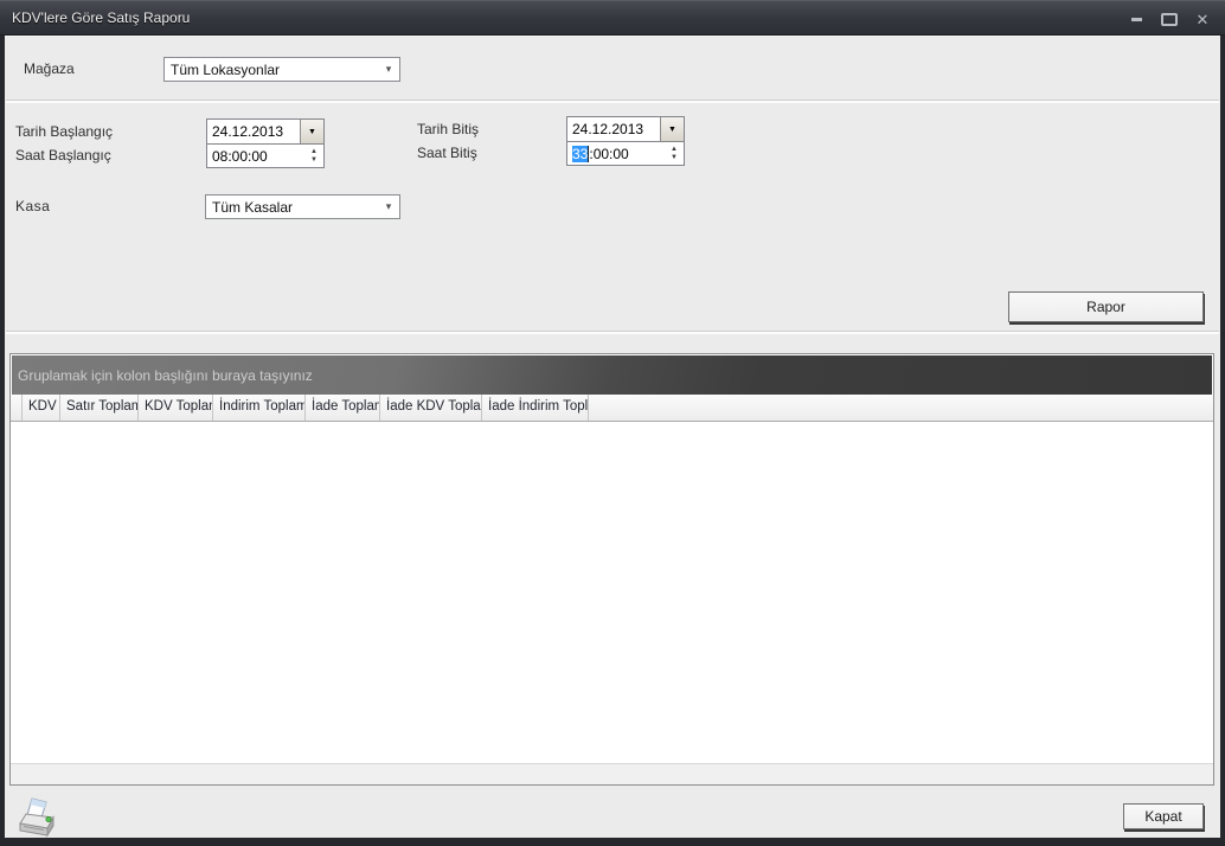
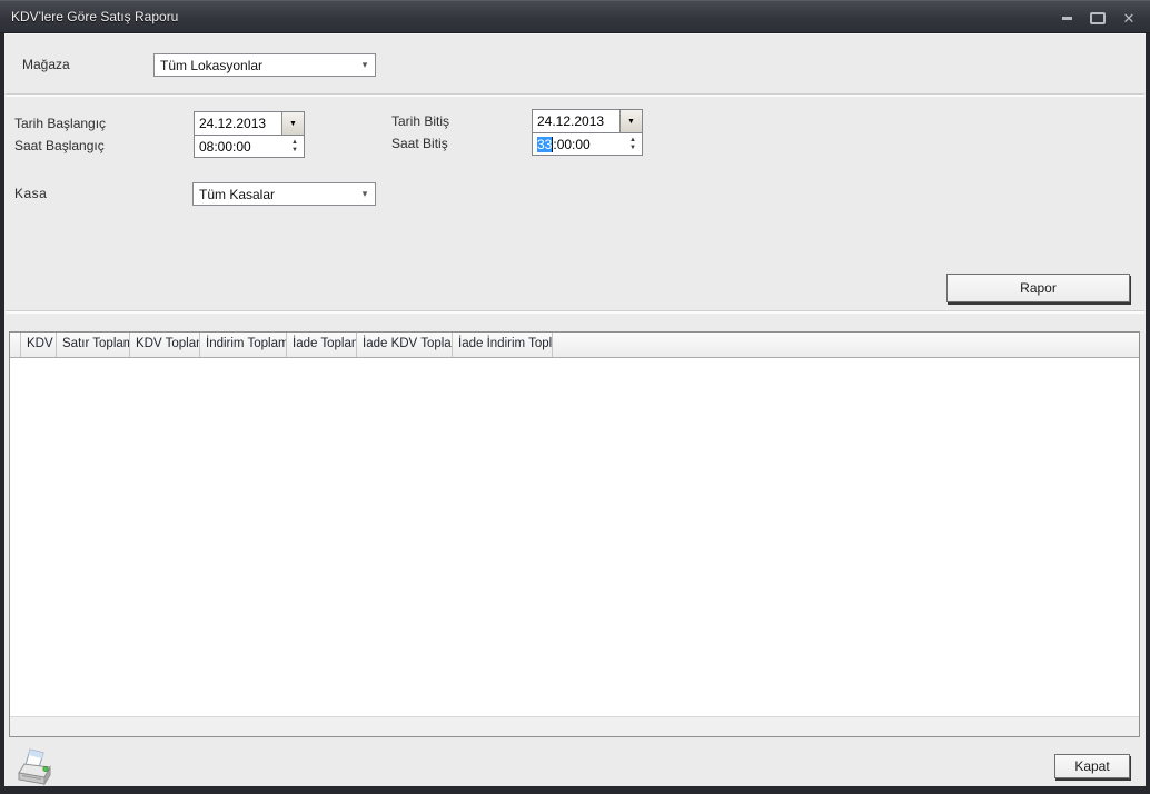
  KDV'lere Göre Satış Raporu
  ✕
  Mağaza
  Tüm Lokasyonlar
  ▾
  Tarih Başlangıç
  24.12.2013
  Tarih Bitiş
  24.12.2013
  Saat Başlangıç
  08:00:00
  Saat Bitiş
  33
  :00:00
  Kasa
  Tüm Kasalar
  ▾
  Rapor
- Gruplamak için kolon başlığını buraya taşıyınız
  KDV
  Satır Toplam
  KDV Topla
  İndirim Toplam
  İade Toplam
  İade KDV Topla
  İade İndirim Topl
  Kapat
